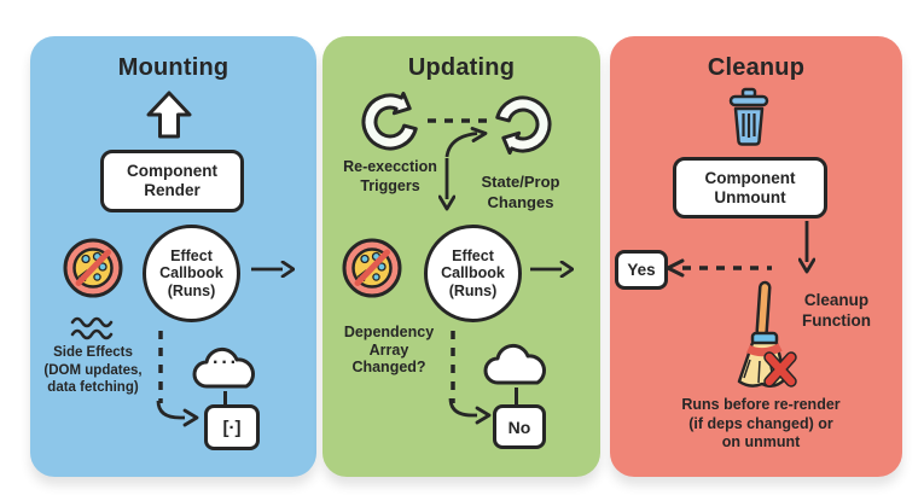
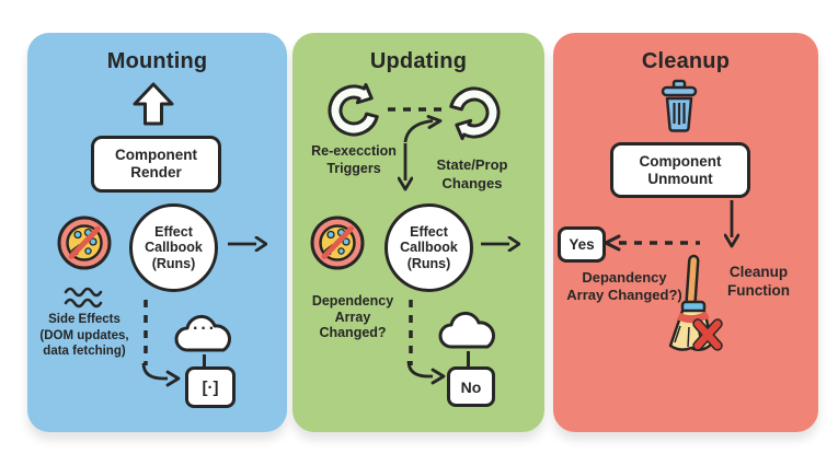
  Mounting
  Component
  Render
  Effect
  Callbook
  (Runs)
  Side Effects
  (DOM updates,
  data fetching)
  ···
  [·]
  Updating
  Re-execction
  Triggers
  State/Prop
  Changes
  Effect
  Callbook
  (Runs)
  Dependency
  Array
  Changed?
  No
  Cleanup
  Component
  Unmount
  Yes
+ Depandency
+ Array Changed?)
  Cleanup
  Function
- Runs before re-render
- (if deps changed) or
- on unmunt
